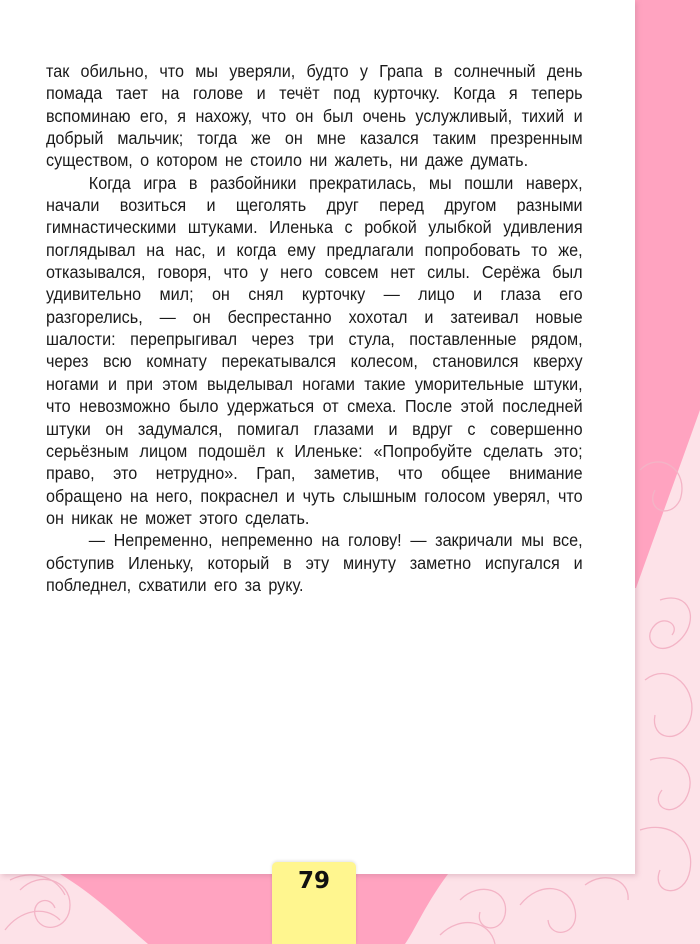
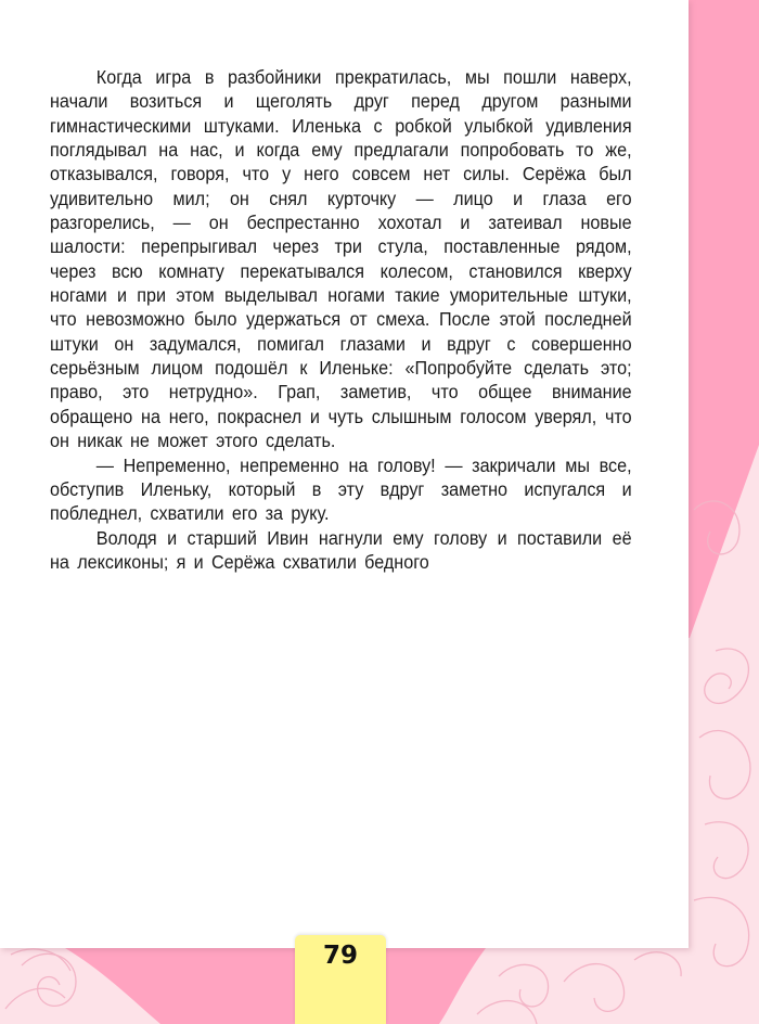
- так обильно, что мы уверяли, будто у Грапа в солнечный день помада тает на голове и течёт под курточку. Когда я теперь вспоминаю его, я нахожу, что он был очень услужливый, тихий и добрый мальчик; тогда же он мне казался таким презренным существом, о котором не стоило ни жалеть, ни даже думать.
  Когда игра в разбойники прекратилась, мы пошли наверх, начали возиться и щеголять друг перед другом разными гимнастическими штуками. Иленька с робкой улыбкой удивления поглядывал на нас, и когда ему предлагали попробовать то же, отказывался, говоря, что у него совсем нет силы. Серёжа был удивительно мил; он снял курточку — лицо и глаза его разгорелись, — он беспрестанно хохотал и затеивал новые шалости: перепрыгивал через три стула, поставленные рядом, через всю комнату перекатывался колесом, становился кверху ногами и при этом выделывал ногами такие уморительные штуки, что невозможно было удержаться от смеха. После этой последней штуки он задумался, помигал глазами и вдруг с совершенно серьёзным лицом подошёл к Иленьке: «Попробуйте сделать это; право, это нетрудно». Грап, заметив, что общее внимание обращено на него, покраснел и чуть слышным голосом уверял, что он никак не может этого сделать.
- — Непременно, непременно на голову! — закричали мы все, обступив Иленьку, который в эту минуту заметно испугался и побледнел, схватили его за руку.
+ — Непременно, непременно на голову! — закричали мы все, обступив Иленьку, который в эту вдруг заметно испугался и побледнел, схватили его за руку.
+ Володя и старший Ивин нагнули ему голову и поставили её на лексиконы; я и Серёжа схватили бедного
  79
